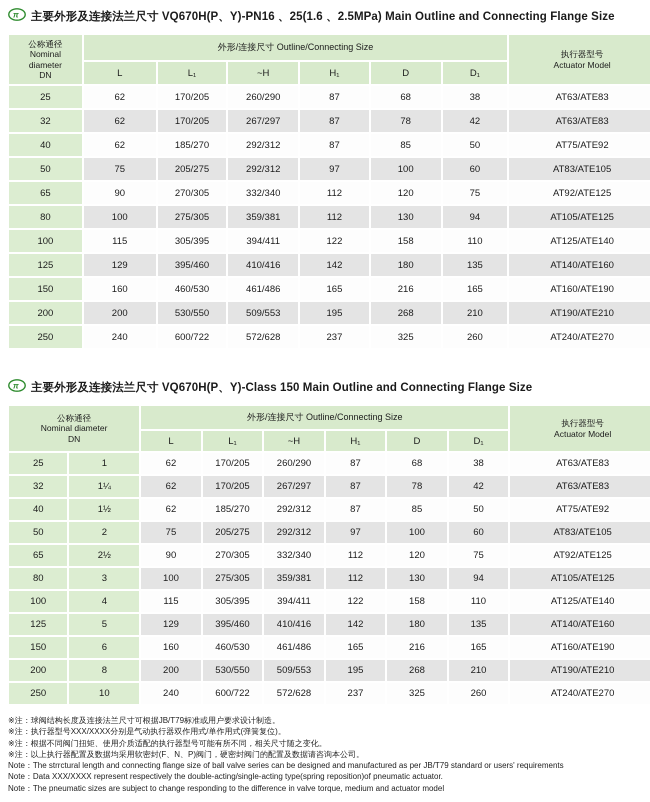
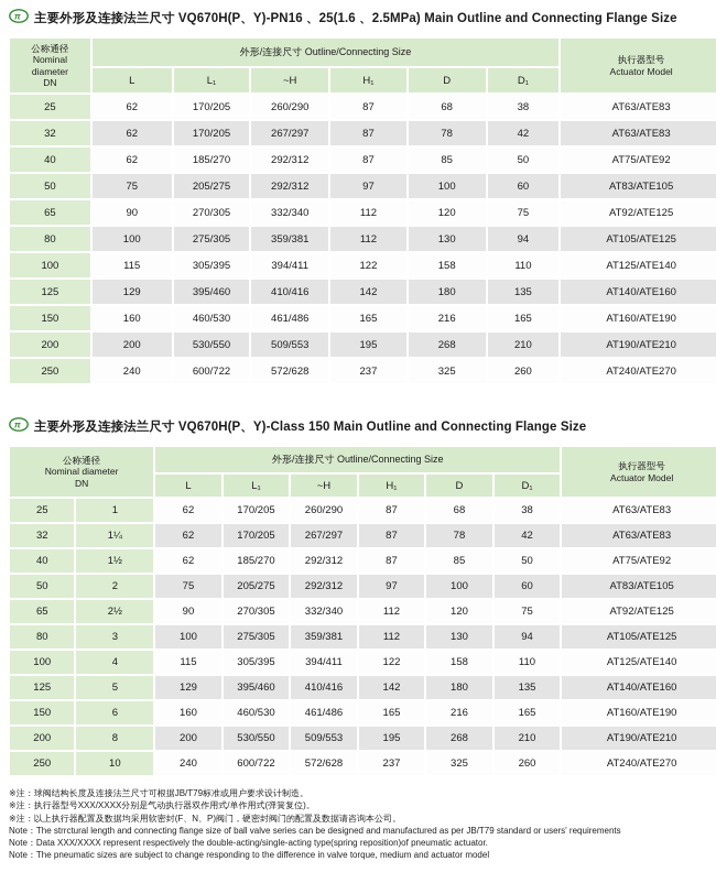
  π
  主要外形及连接法兰尺寸 VQ670H(P、Y)-PN16 、25(1.6 、2.5MPa) Main Outline and Connecting Flange Size
  公称通径 Nominal diameter DN	外形/连接尺寸 Outline/Connecting Size	执行器型号 Actuator Model
  L	L₁	~H	H₁	D	D₁
  25	62	170/205	260/290	87	68	38	AT63/ATE83
  32	62	170/205	267/297	87	78	42	AT63/ATE83
  40	62	185/270	292/312	87	85	50	AT75/ATE92
  50	75	205/275	292/312	97	100	60	AT83/ATE105
  65	90	270/305	332/340	112	120	75	AT92/ATE125
  80	100	275/305	359/381	112	130	94	AT105/ATE125
  100	115	305/395	394/411	122	158	110	AT125/ATE140
  125	129	395/460	410/416	142	180	135	AT140/ATE160
  150	160	460/530	461/486	165	216	165	AT160/ATE190
  200	200	530/550	509/553	195	268	210	AT190/ATE210
  250	240	600/722	572/628	237	325	260	AT240/ATE270
  π
  主要外形及连接法兰尺寸 VQ670H(P、Y)-Class 150 Main Outline and Connecting Flange Size
  公称通径 Nominal diameter DN	外形/连接尺寸 Outline/Connecting Size	执行器型号 Actuator Model
  L	L₁	~H	H₁	D	D₁
  25	1	62	170/205	260/290	87	68	38	AT63/ATE83
  32	1¼	62	170/205	267/297	87	78	42	AT63/ATE83
  40	1½	62	185/270	292/312	87	85	50	AT75/ATE92
  50	2	75	205/275	292/312	97	100	60	AT83/ATE105
  65	2½	90	270/305	332/340	112	120	75	AT92/ATE125
  80	3	100	275/305	359/381	112	130	94	AT105/ATE125
  100	4	115	305/395	394/411	122	158	110	AT125/ATE140
  125	5	129	395/460	410/416	142	180	135	AT140/ATE160
  150	6	160	460/530	461/486	165	216	165	AT160/ATE190
  200	8	200	530/550	509/553	195	268	210	AT190/ATE210
  250	10	240	600/722	572/628	237	325	260	AT240/ATE270
  ※注：球阀结构长度及连接法兰尺寸可根据JB/T79标准或用户要求设计制造。
  ※注：执行器型号XXX/XXXX分别是气动执行器双作用式/单作用式(弹簧复位)。
- ※注：根据不同阀门扭矩、使用介质适配的执行器型号可能有所不同，相关尺寸随之变化。
  ※注：以上执行器配置及数据均采用软密封(F、N、P)阀门，硬密封阀门的配置及数据请咨询本公司。
  Note：The strrctural length and connecting flange size of ball valve series can be designed and manufactured as per JB/T79 standard or users' requirements
  Note：Data XXX/XXXX represent respectively the double-acting/single-acting type(spring reposition)of pneumatic actuator.
  Note：The pneumatic sizes are subject to change responding to the difference in valve torque, medium and actuator model
